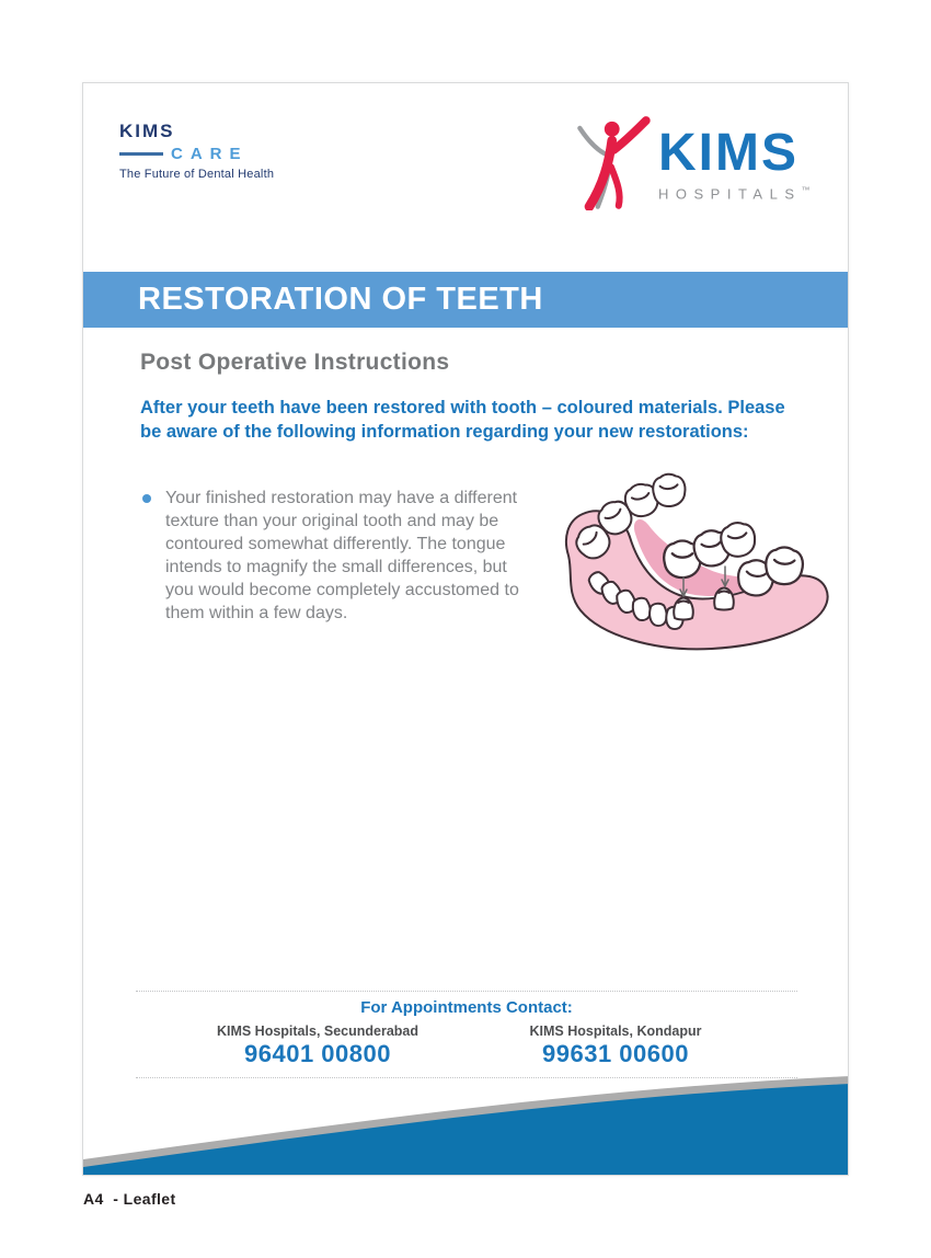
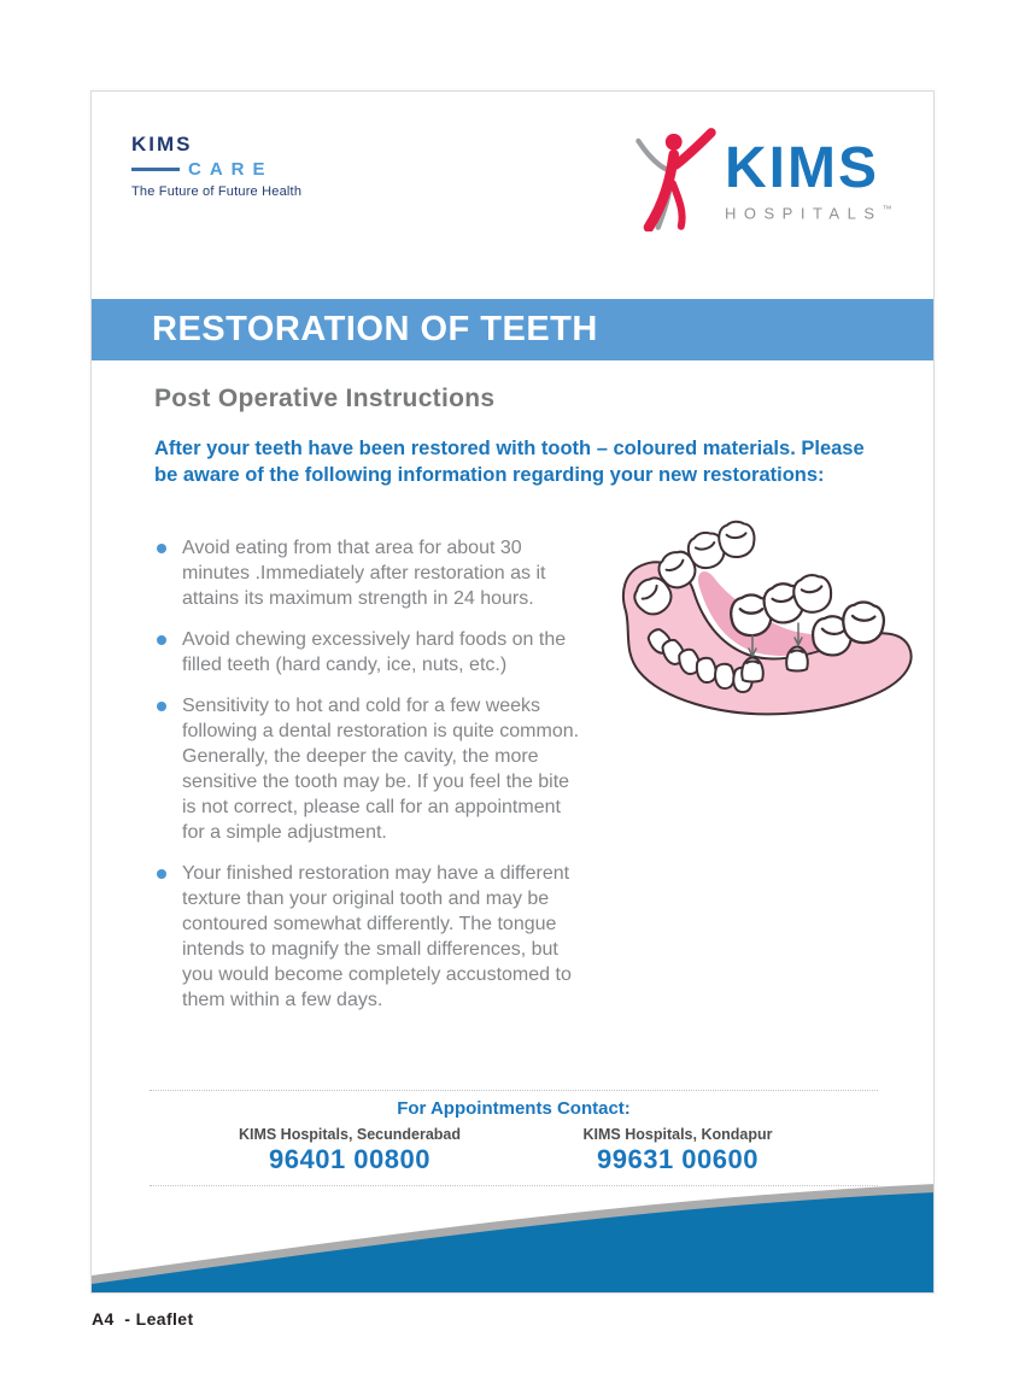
  KIMS
  CARE
- The Future of Dental Health
+ The Future of Future Health
  KIMS
  HOSPITALS™
  RESTORATION OF TEETH
  Post Operative Instructions
  After your teeth have been restored with tooth – coloured materials. Please be aware of the following information regarding your new restorations:
+ Avoid eating from that area for about 30 minutes .Immediately after restoration as it attains its maximum strength in 24 hours.
+ Avoid chewing excessively hard foods on the filled teeth (hard candy, ice, nuts, etc.)
+ Sensitivity to hot and cold for a few weeks following a dental restoration is quite common. Generally, the deeper the cavity, the more sensitive the tooth may be. If you feel the bite is not correct, please call for an appointment for a simple adjustment.
  Your finished restoration may have a different texture than your original tooth and may be contoured somewhat differently. The tongue intends to magnify the small differences, but you would become completely accustomed to them within a few days.
  For Appointments Contact:
  KIMS Hospitals, Secunderabad
  96401 00800
  KIMS Hospitals, Kondapur
  99631 00600
  A4 - Leaflet
